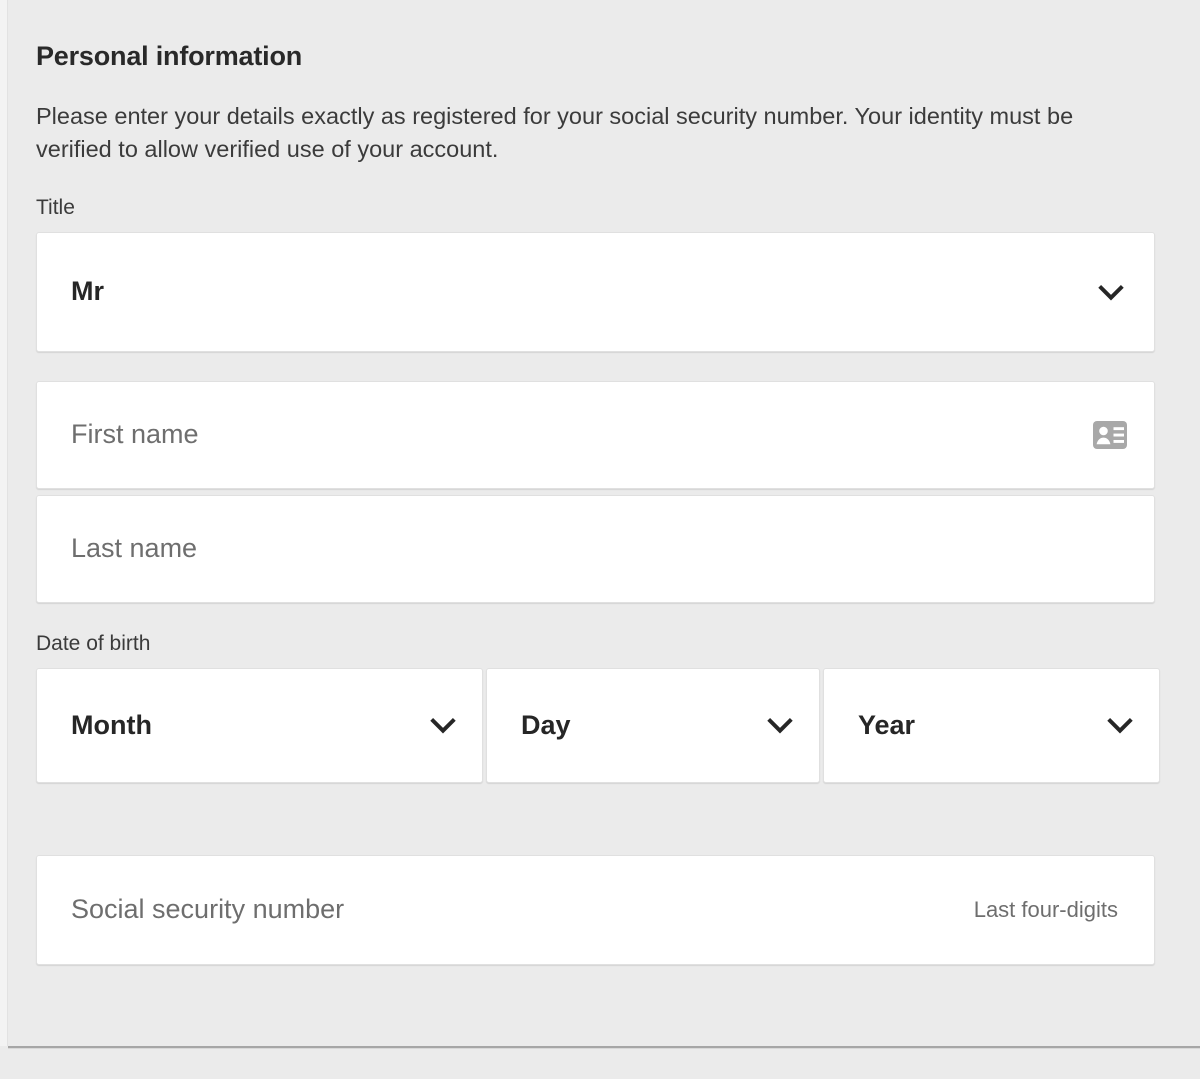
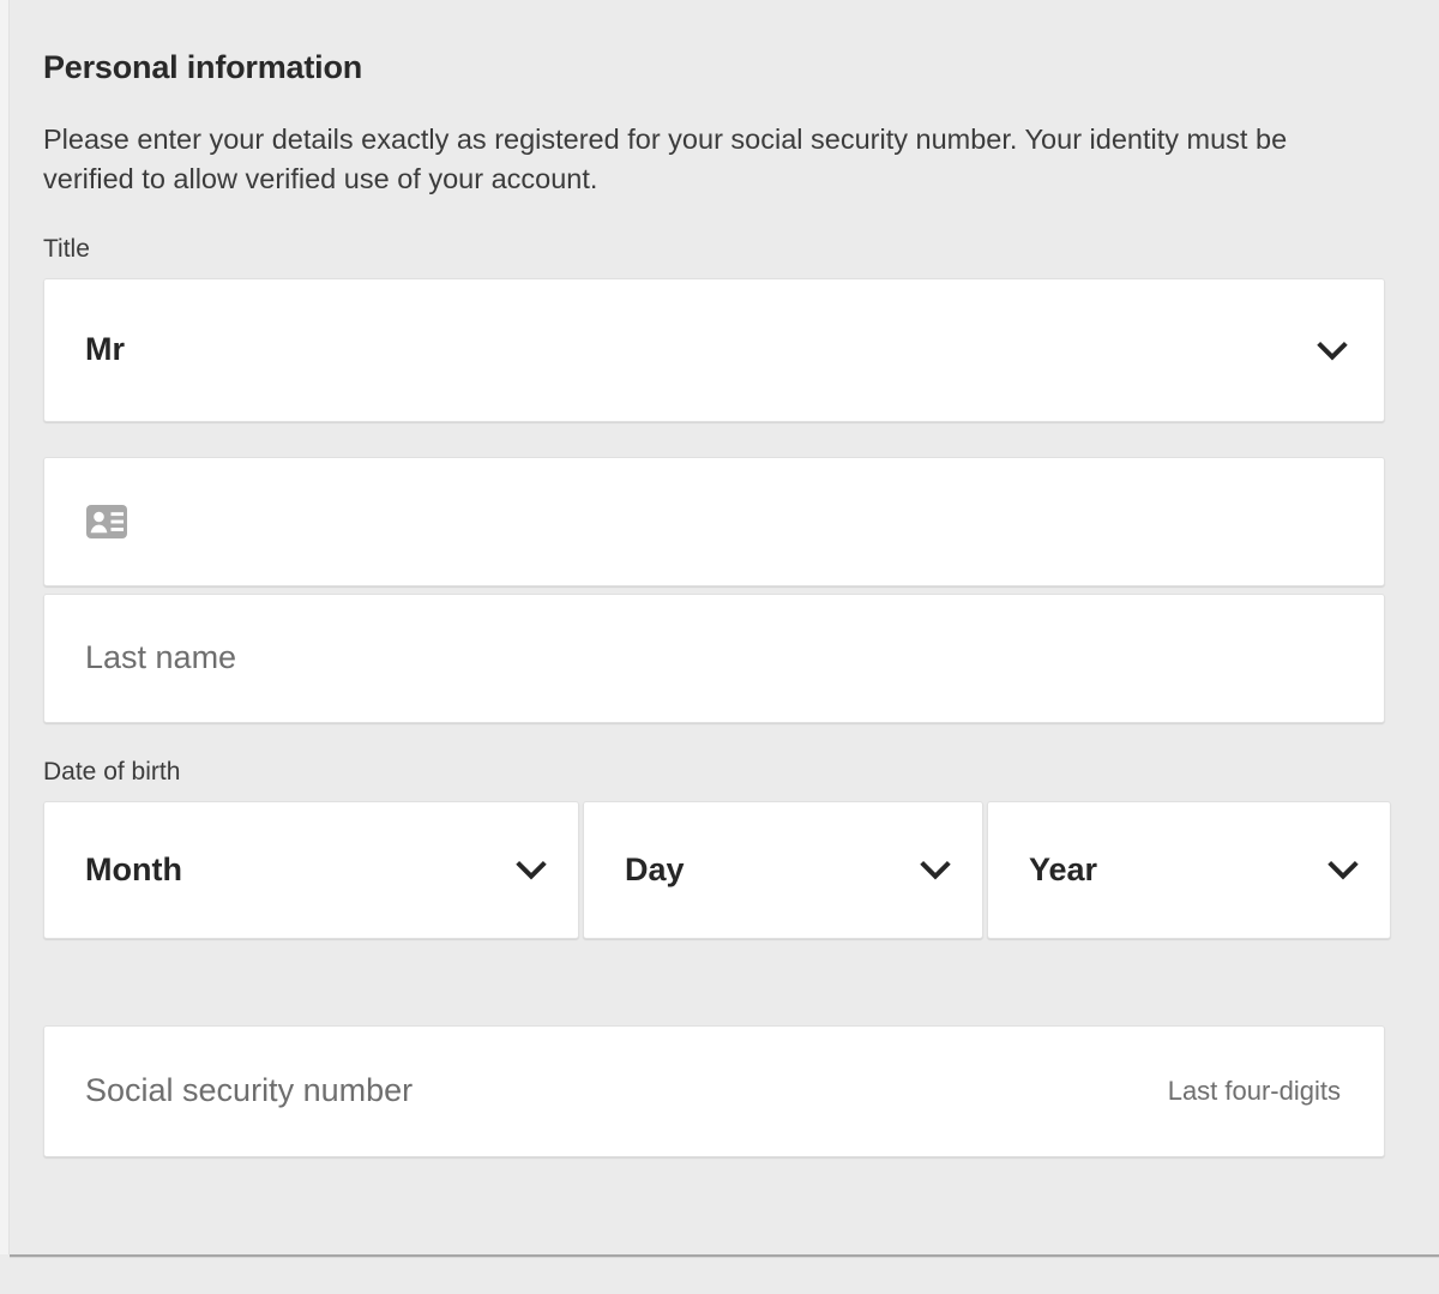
  Personal information
  Please enter your details exactly as registered for your social security number. Your identity must be verified to allow verified use of your account.
  Title
  Mr
- First name
  Last name
  Date of birth
  Month
  Day
  Year
  Social security number
  Last four-digits
